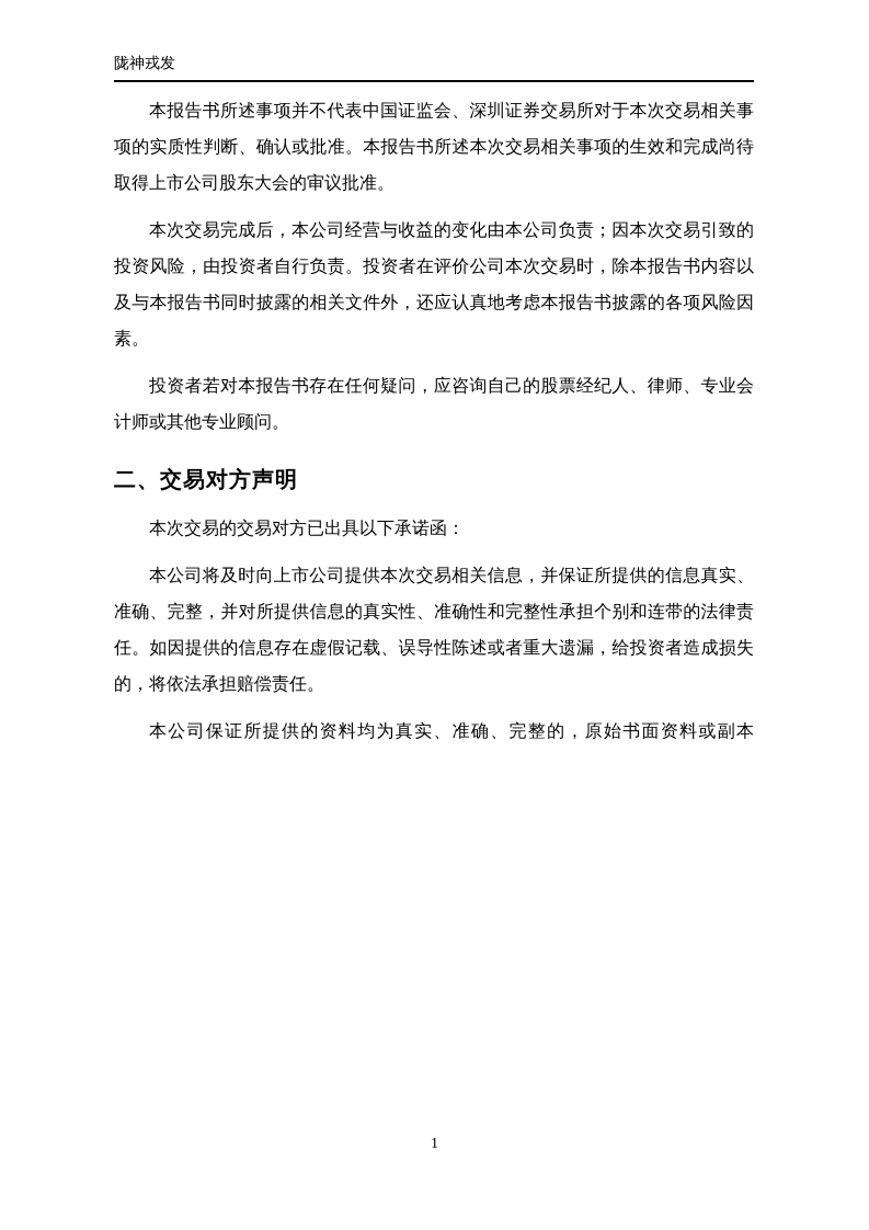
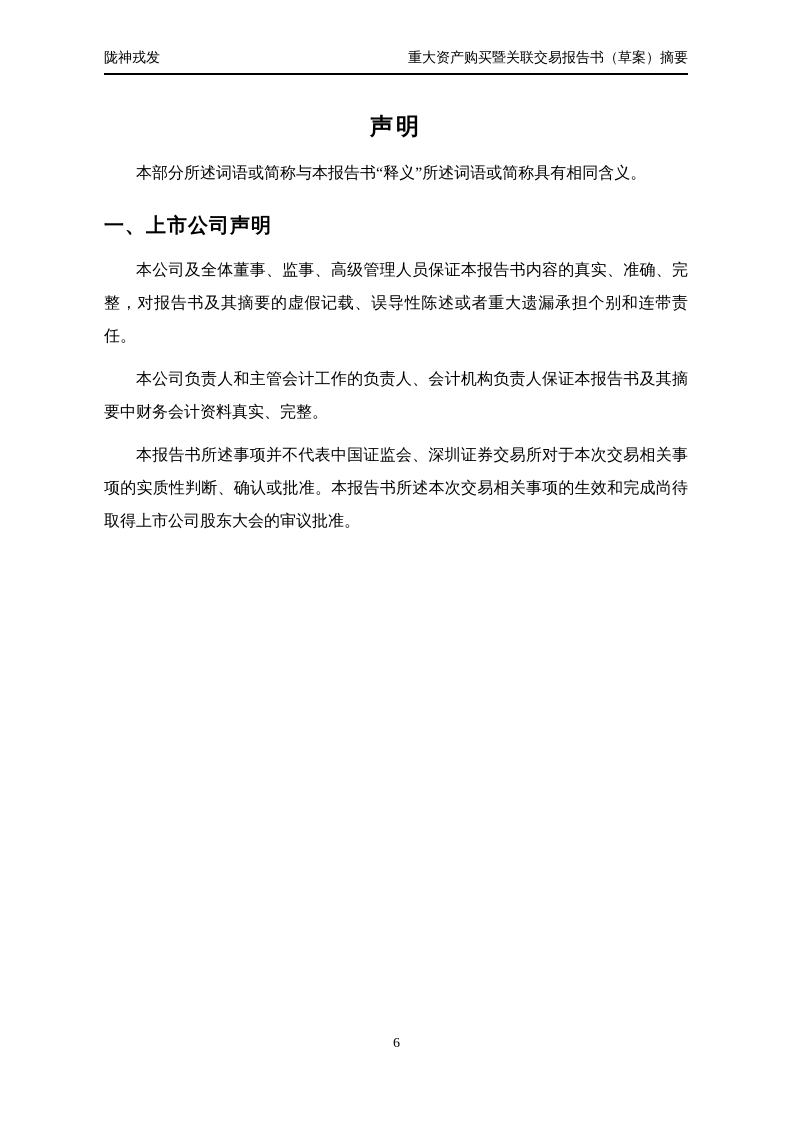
  陇神戎发
+ 重大资产购买暨关联交易报告书（草案）摘要
+ 声明
+ 本部分所述词语或简称与本报告书“释义”所述词语或简称具有相同含义。
+ 一、上市公司声明
+ 本公司及全体董事、监事、高级管理人员保证本报告书内容的真实、准确、完整，对报告书及其摘要的虚假记载、误导性陈述或者重大遗漏承担个别和连带责任。
+ 本公司负责人和主管会计工作的负责人、会计机构负责人保证本报告书及其摘要中财务会计资料真实、完整。
  本报告书所述事项并不代表中国证监会、深圳证券交易所对于本次交易相关事项的实质性判断、确认或批准。本报告书所述本次交易相关事项的生效和完成尚待取得上市公司股东大会的审议批准。
- 本次交易完成后，本公司经营与收益的变化由本公司负责；因本次交易引致的投资风险，由投资者自行负责。投资者在评价公司本次交易时，除本报告书内容以及与本报告书同时披露的相关文件外，还应认真地考虑本报告书披露的各项风险因素。
- 投资者若对本报告书存在任何疑问，应咨询自己的股票经纪人、律师、专业会计师或其他专业顾问。
- 二、交易对方声明
- 本次交易的交易对方已出具以下承诺函：
- 本公司将及时向上市公司提供本次交易相关信息，并保证所提供的信息真实、准确、完整，并对所提供信息的真实性、准确性和完整性承担个别和连带的法律责任。如因提供的信息存在虚假记载、误导性陈述或者重大遗漏，给投资者造成损失的，将依法承担赔偿责任。
- 本公司保证所提供的资料均为真实、准确、完整的，原始书面资料或副本
- 1
+ 6
